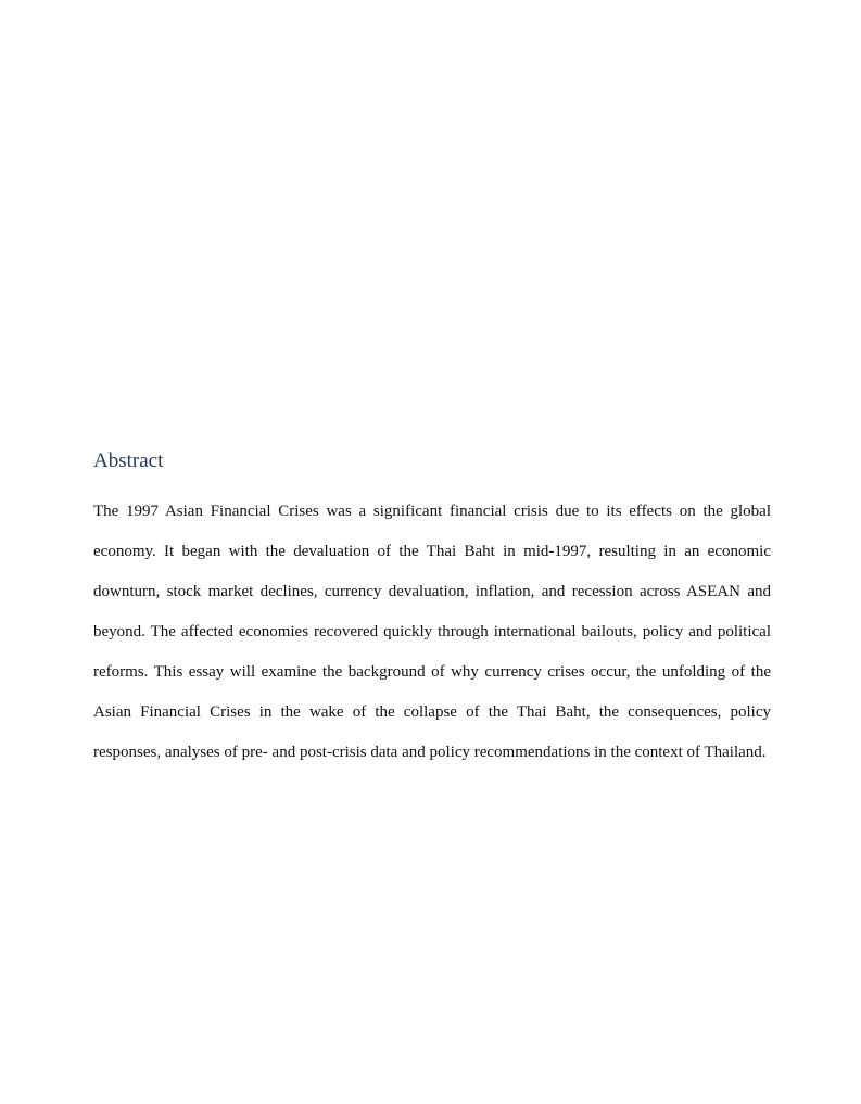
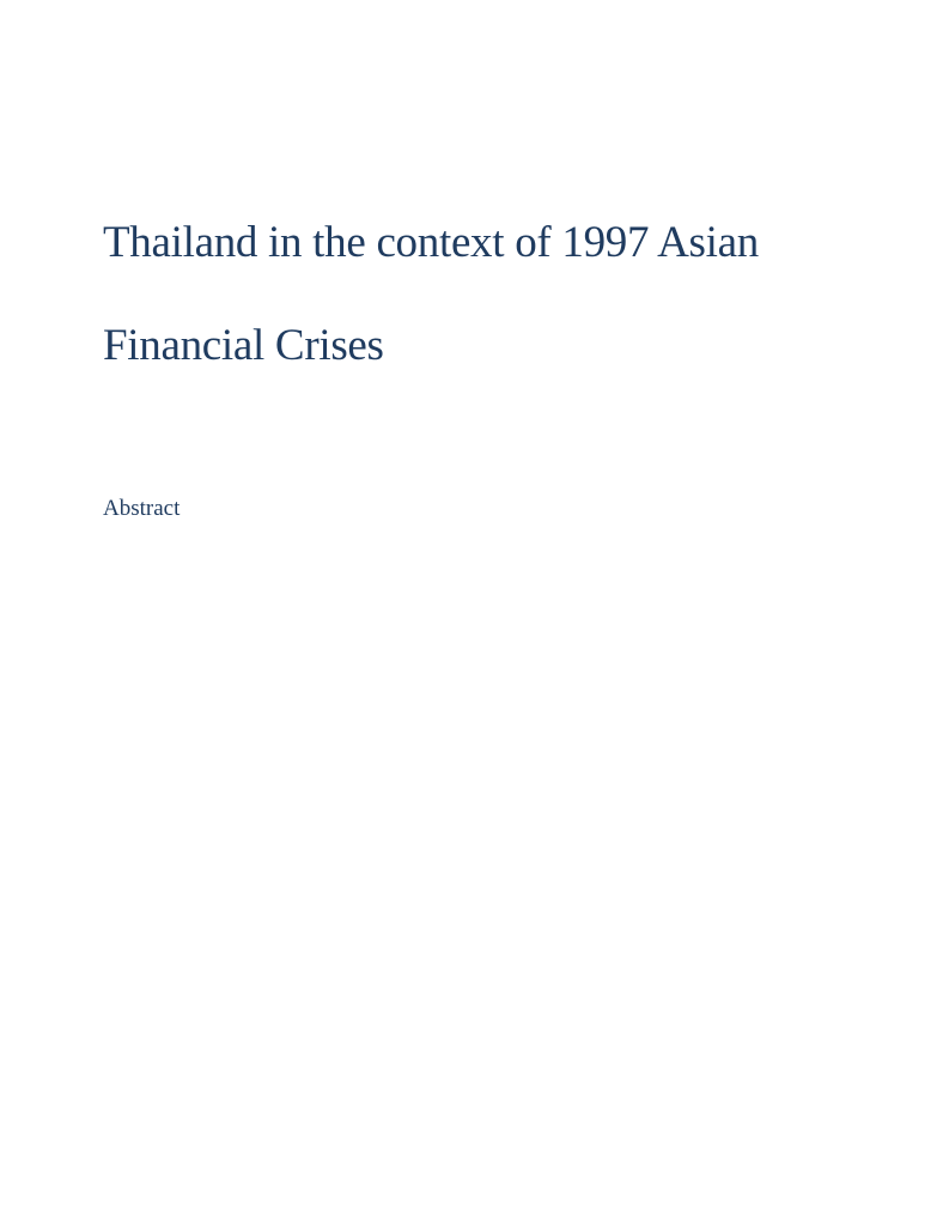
+ Thailand in the context of 1997 Asian Financial Crises
  Abstract
- The 1997 Asian Financial Crises was a significant financial crisis due to its effects on the global economy. It began with the devaluation of the Thai Baht in mid-1997, resulting in an economic downturn, stock market declines, currency devaluation, inflation, and recession across ASEAN and beyond. The affected economies recovered quickly through international bailouts, policy and political reforms. This essay will examine the background of why currency crises occur, the unfolding of the Asian Financial Crises in the wake of the collapse of the Thai Baht, the consequences, policy responses, analyses of pre- and post-crisis data and policy recommendations in the context of Thailand.
